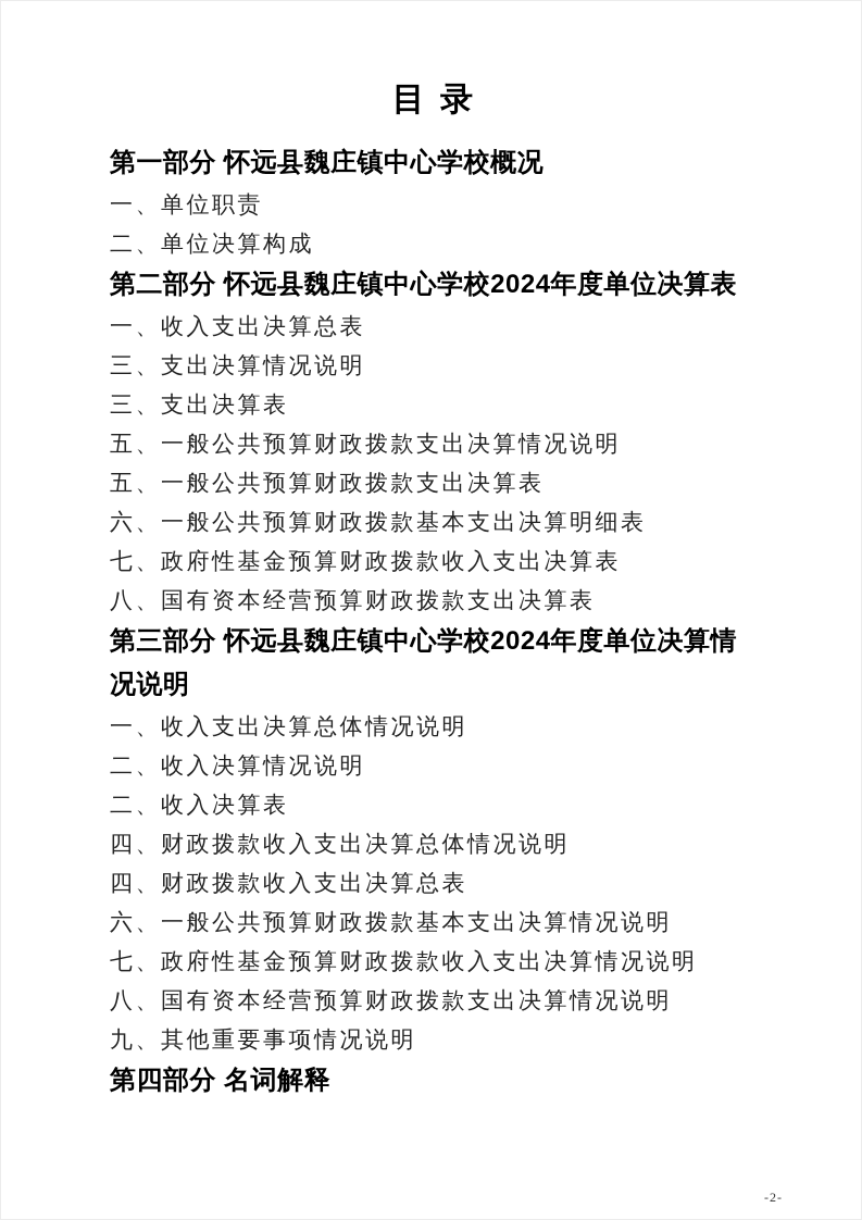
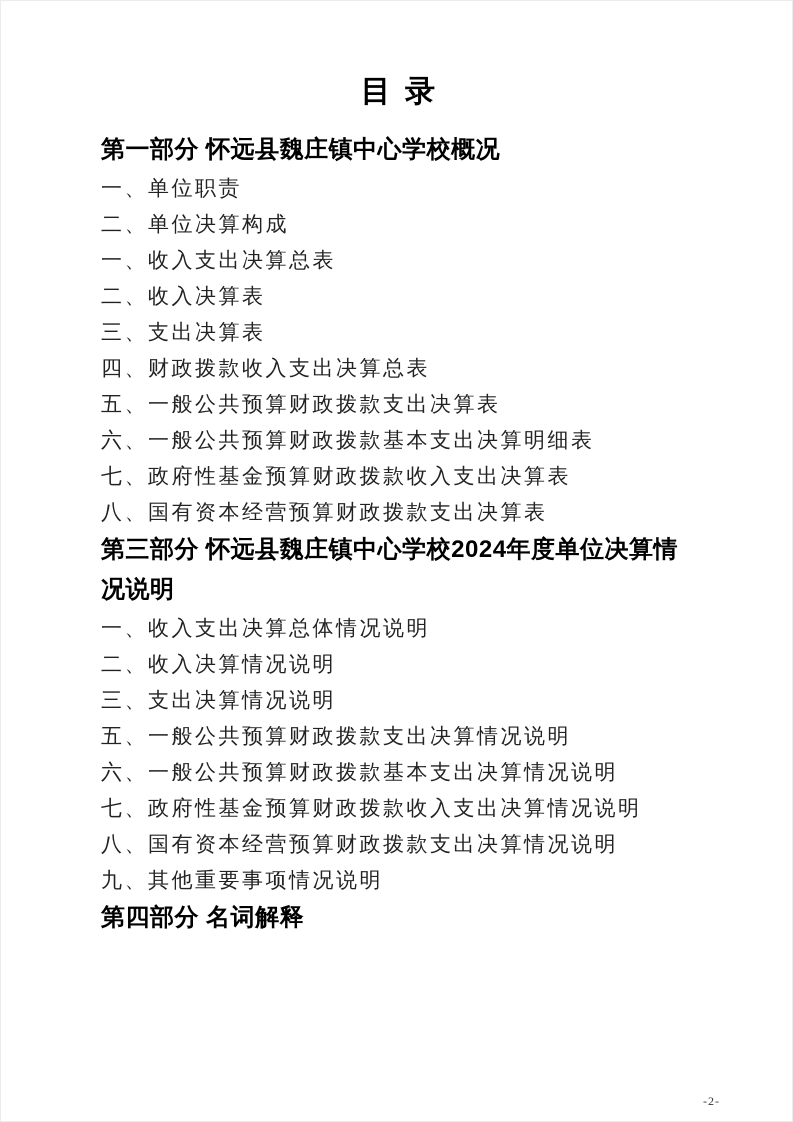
  目 录
  第一部分 怀远县魏庄镇中心学校概况
  一、单位职责
  二、单位决算构成
- 第二部分 怀远县魏庄镇中心学校2024年度单位决算表
  一、收入支出决算总表
- 三、支出决算情况说明
+ 二、收入决算表
  三、支出决算表
- 五、一般公共预算财政拨款支出决算情况说明
+ 四、财政拨款收入支出决算总表
  五、一般公共预算财政拨款支出决算表
  六、一般公共预算财政拨款基本支出决算明细表
  七、政府性基金预算财政拨款收入支出决算表
  八、国有资本经营预算财政拨款支出决算表
  第三部分 怀远县魏庄镇中心学校2024年度单位决算情况说明
  一、收入支出决算总体情况说明
  二、收入决算情况说明
- 二、收入决算表
+ 三、支出决算情况说明
- 四、财政拨款收入支出决算总体情况说明
- 四、财政拨款收入支出决算总表
+ 五、一般公共预算财政拨款支出决算情况说明
  六、一般公共预算财政拨款基本支出决算情况说明
  七、政府性基金预算财政拨款收入支出决算情况说明
  八、国有资本经营预算财政拨款支出决算情况说明
  九、其他重要事项情况说明
  第四部分 名词解释
  -2-
